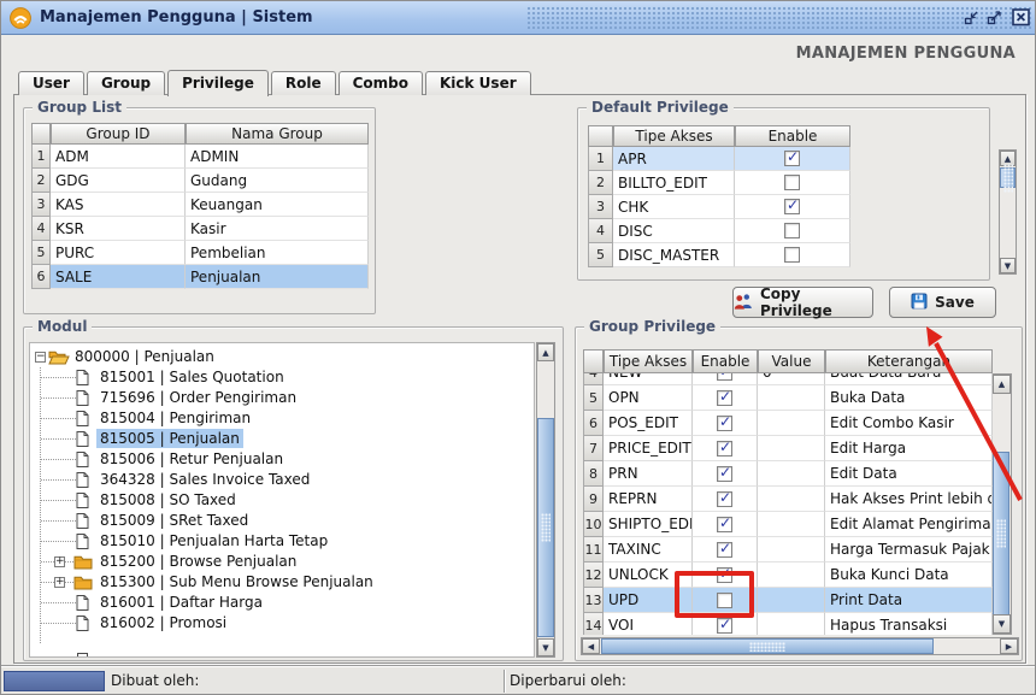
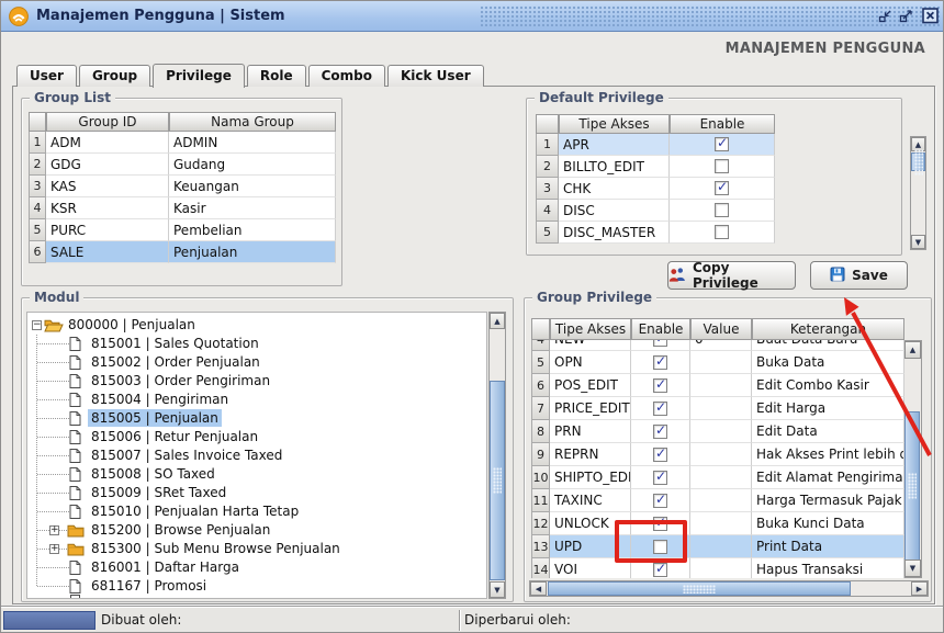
  Manajemen Pengguna | Sistem
  MANAJEMEN PENGGUNA
  User
  Group
  Privilege
  Role
  Combo
  Kick User
  Group List
  Group ID
  Nama Group
  1
  ADM
  ADMIN
  2
  GDG
  Gudang
  3
  KAS
  Keuangan
  4
  KSR
  Kasir
  5
  PURC
  Pembelian
  6
  SALE
  Penjualan
  Default Privilege
  Tipe Akses
  Enable
  1
  APR
  ✓
  2
  BILLTO_EDIT
  3
  CHK
  ✓
  4
  DISC
  5
  DISC_MASTER
  ▲
  ▼
  Copy Privilege
  Save
  Modul
  −
  800000 | Penjualan
  815001 | Sales Quotation
+ 815002 | Order Penjualan
- 715696 | Order Pengiriman
+ 815003 | Order Pengiriman
  815004 | Pengiriman
  815005 | Penjualan
  815006 | Retur Penjualan
- 364328 | Sales Invoice Taxed
+ 815007 | Sales Invoice Taxed
  815008 | SO Taxed
  815009 | SRet Taxed
  815010 | Penjualan Harta Tetap
  +
  815200 | Browse Penjualan
  +
  815300 | Sub Menu Browse Penjualan
  816001 | Daftar Harga
- 816002 | Promosi
+ 681167 | Promosi
  ▲
  ▼
  Group Privilege
  Tipe Akses
  Enable
  Value
  Keteranga
  5
  OPN
  ✓
  Buka Data
  6
  POS_EDIT
  ✓
  Edit Combo Kasir
  7
  PRICE_EDIT
  ✓
  Edit Harga
  8
  PRN
  ✓
  Edit Data
  9
  REPRN
  ✓
  Hak Akses Print lebih
  10
  SHIPTO_EDI
  ✓
  Edit Alamat Pengirima
  11
  TAXINC
  ✓
  Harga Termasuk Pajak
  12
  UNLOCK
  ✓
  Buka Kunci Data
  13
  UPD
  Print Data
  14
  VOI
  ✓
  Hapus Transaksi
  ▲
  ▼
  ◀
  ▶
  Dibuat oleh:
  Diperbarui oleh:
